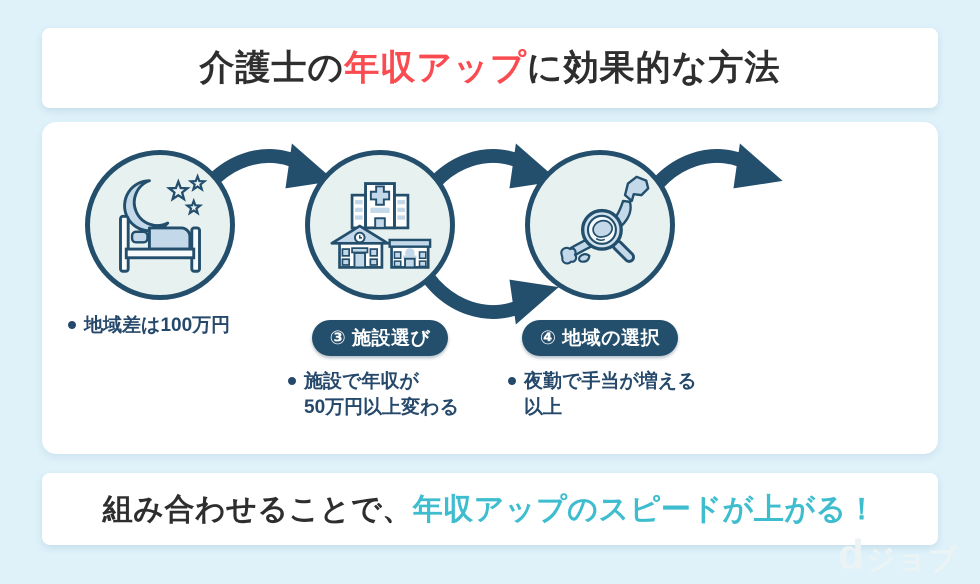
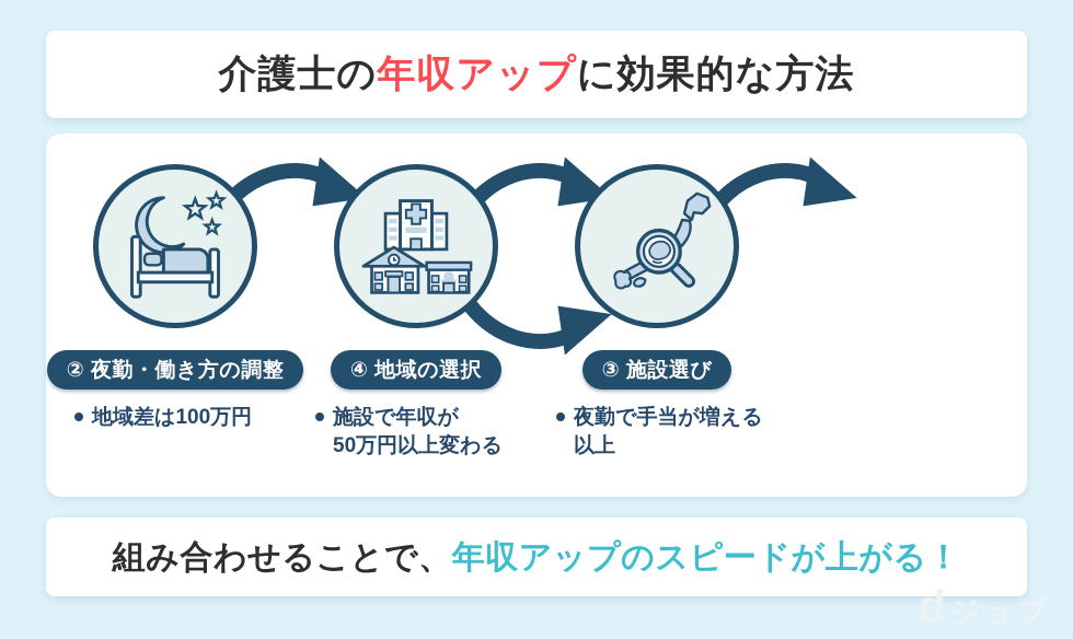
  介護士の年収アップに効果的な方法
+ ② 夜勤・働き方の調整
  地域差は100万円
- ③ 施設選び
+ ④ 地域の選択
  施設で年収が
  50万円以上変わる
- ④ 地域の選択
+ ③ 施設選び
  夜勤で手当が増える
  以上
  組み合わせることで、年収アップのスピードが上がる！
  d
  ジョブ
